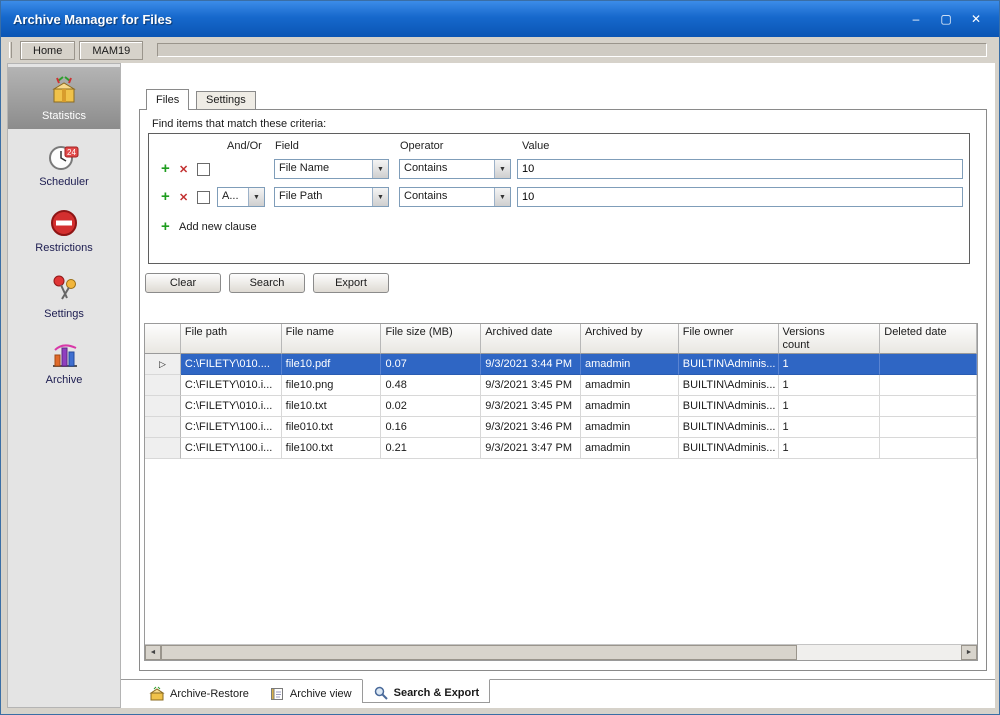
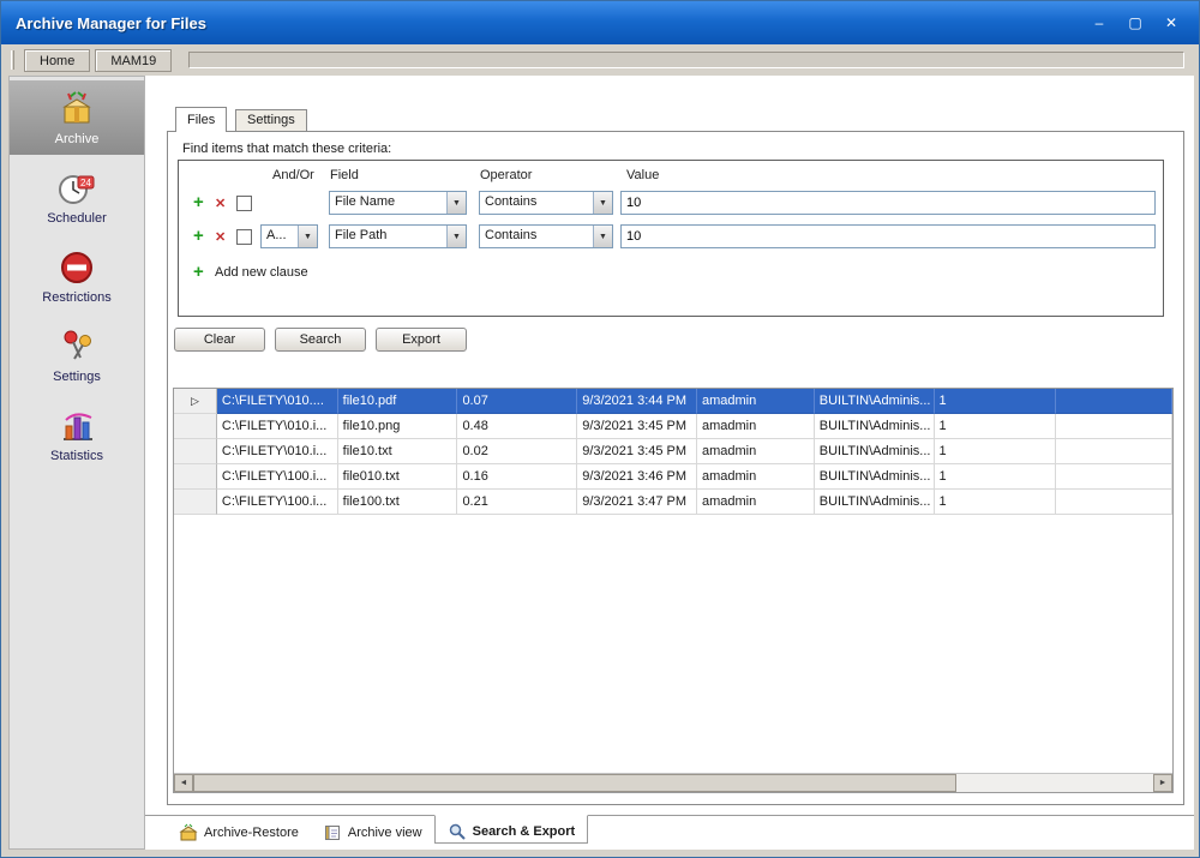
  Archive Manager for Files
  –
  ▢
  ✕
  Home
  MAM19
- Statistics
+ Archive
  24
  Scheduler
  Restrictions
  Settings
- Archive
+ Statistics
  Files
  Settings
  Find items that match these criteria:
  And/Or
  Field
  Operator
  Value
  +
  ✕
  File Name
  Contains
  10
  +
  ✕
  A...
  File Path
  Contains
  10
  +
  Add new clause
  Clear
  Search
  Export
- File path
- File name
- File size (MB)
- Archived date
- Archived by
- File owner
- Versions
- count
- Deleted date
  ▷
  C:\FILETY\010....
  file10.pdf
  0.07
  9/3/2021 3:44 PM
  amadmin
  BUILTIN\Adminis...
  1
  C:\FILETY\010.i...
  file10.png
  0.48
  9/3/2021 3:45 PM
  amadmin
  BUILTIN\Adminis...
  1
  C:\FILETY\010.i...
  file10.txt
  0.02
  9/3/2021 3:45 PM
  amadmin
  BUILTIN\Adminis...
  1
  C:\FILETY\100.i...
  file010.txt
  0.16
  9/3/2021 3:46 PM
  amadmin
  BUILTIN\Adminis...
  1
  C:\FILETY\100.i...
  file100.txt
  0.21
  9/3/2021 3:47 PM
  amadmin
  BUILTIN\Adminis...
  1
  Archive-Restore
  Archive view
  Search & Export
